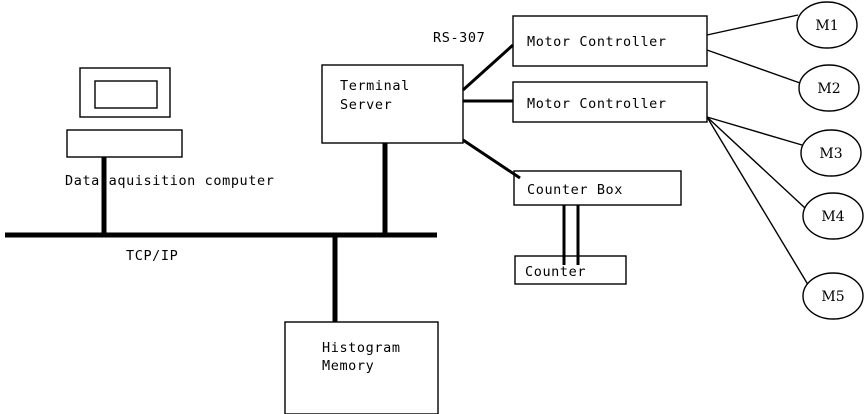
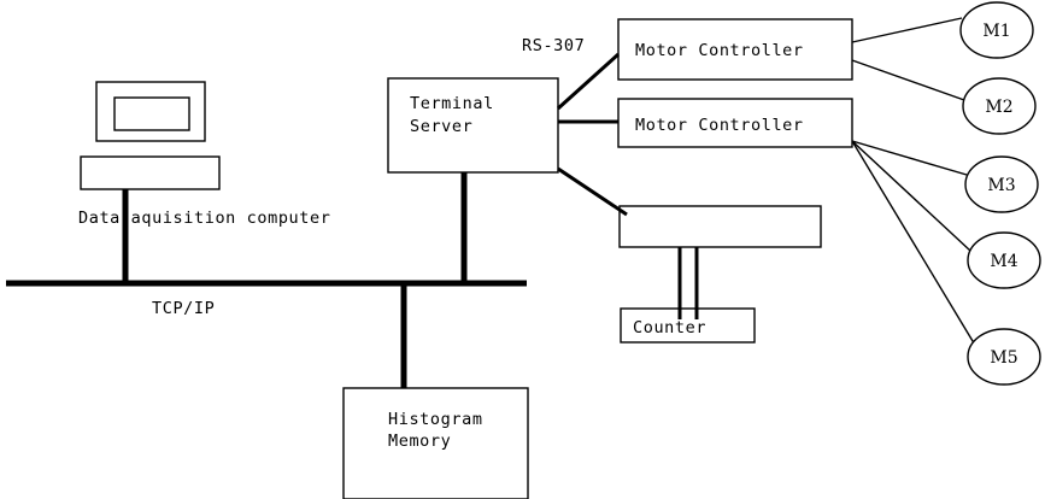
  Data aquisition computer
  TCP/IP
  Terminal
  Server
  RS-307
  Motor Controller
  Motor Controller
  M1
  M2
  M3
  M4
  M5
- Counter Box
  Counter
  Histogram
  Memory
